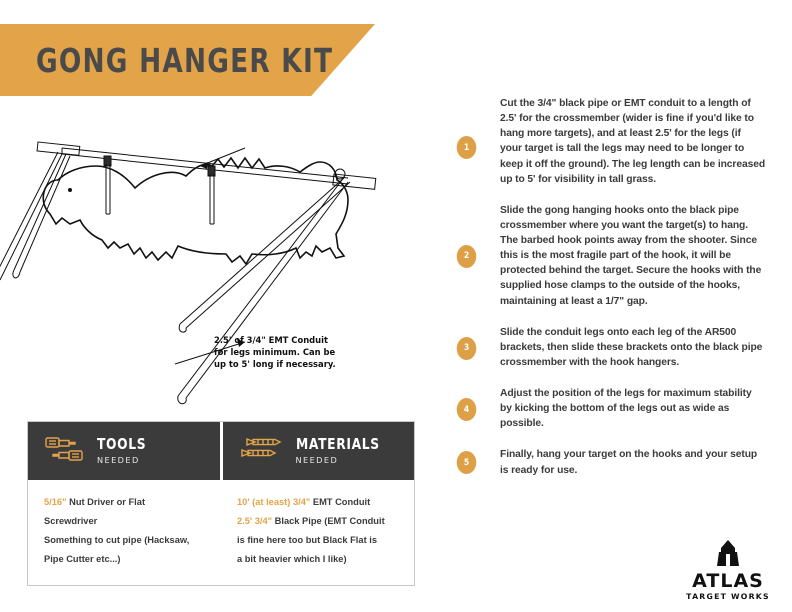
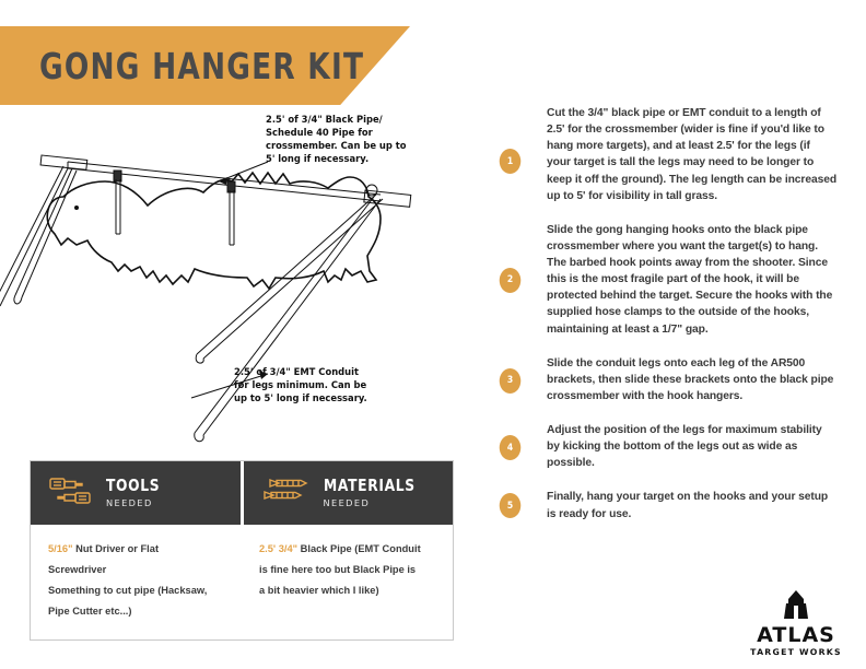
  GONG HANGER KIT
+ 2.5' of 3/4" Black Pipe/
+ Schedule 40 Pipe for
+ crossmember. Can be up to
+ 5' long if necessary.
  2.5' of 3/4" EMT Conduit
  for legs minimum. Can be
  up to 5' long if necessary.
  1
  Cut the 3/4" black pipe or EMT conduit to a length of 2.5' for the crossmember (wider is fine if you'd like to hang more targets), and at least 2.5' for the legs (if your target is tall the legs may need to be longer to keep it off the ground). The leg length can be increased up to 5' for visibility in tall grass.
  2
  Slide the gong hanging hooks onto the black pipe crossmember where you want the target(s) to hang. The barbed hook points away from the shooter. Since this is the most fragile part of the hook, it will be protected behind the target. Secure the hooks with the supplied hose clamps to the outside of the hooks, maintaining at least a 1/7" gap.
  3
  Slide the conduit legs onto each leg of the AR500 brackets, then slide these brackets onto the black pipe crossmember with the hook hangers.
  4
  Adjust the position of the legs for maximum stability by kicking the bottom of the legs out as wide as possible.
  5
  Finally, hang your target on the hooks and your setup is ready for use.
  TOOLS
  NEEDED
  MATERIALS
  NEEDED
  5/16" Nut Driver or Flat
  Screwdriver
  Something to cut pipe (Hacksaw,
  Pipe Cutter etc...)
- 10' (at least) 3/4" EMT Conduit
  2.5' 3/4" Black Pipe (EMT Conduit
- is fine here too but Black Flat is
+ is fine here too but Black Pipe is
  a bit heavier which I like)
  ATLAS
  TARGET WORKS
